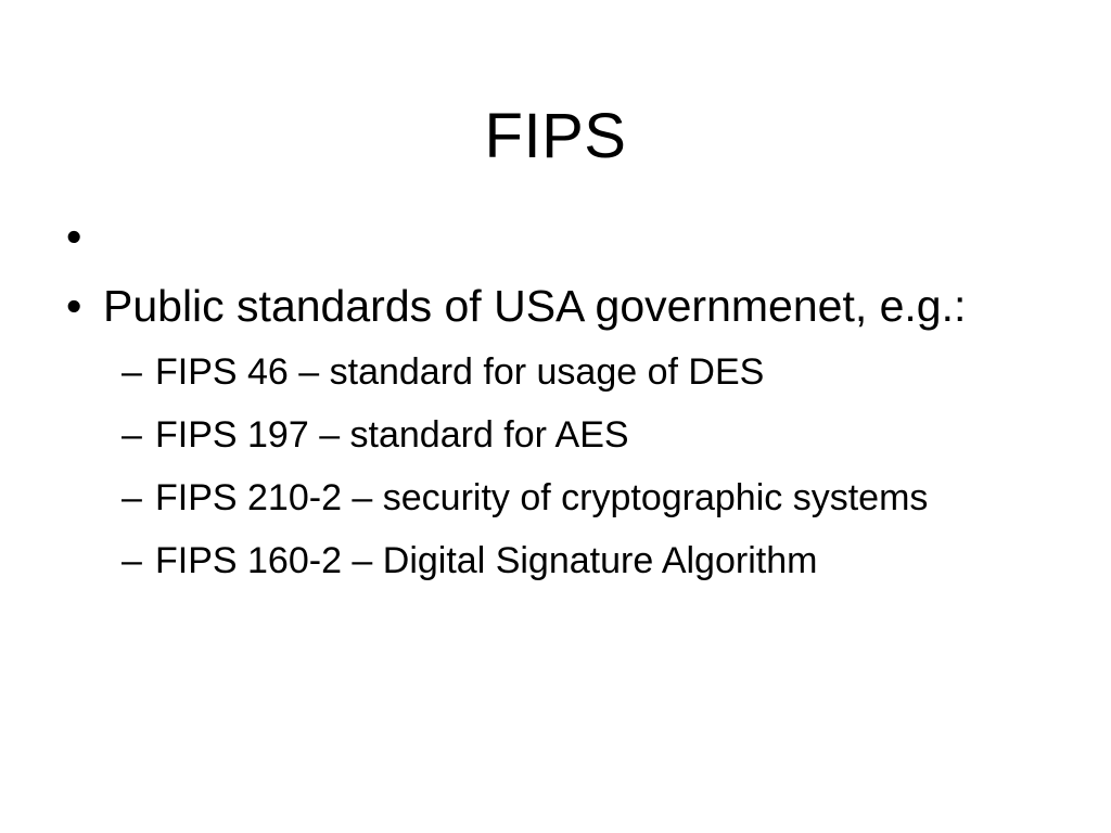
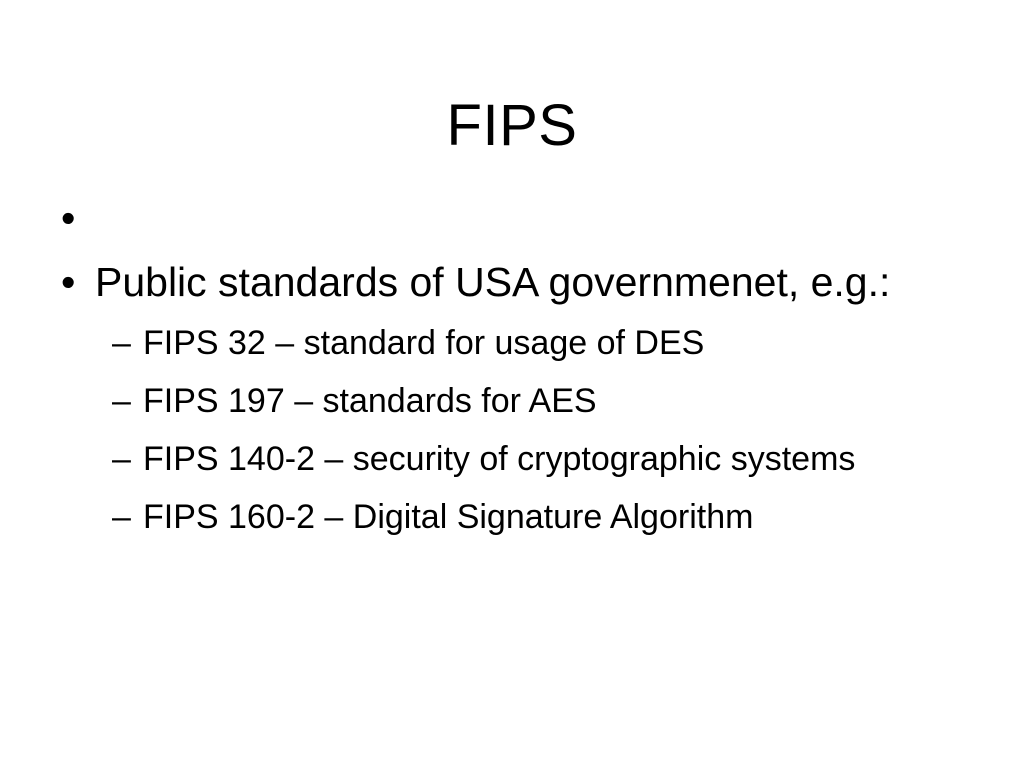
  FIPS
  •
  •
  Public standards of USA governmenet, e.g.:
  –
- FIPS 46 – standard for usage of DES
+ FIPS 32 – standard for usage of DES
  –
- FIPS 197 – standard for AES
+ FIPS 197 – standards for AES
  –
- FIPS 210-2 – security of cryptographic systems
+ FIPS 140-2 – security of cryptographic systems
  –
  FIPS 160-2 – Digital Signature Algorithm
